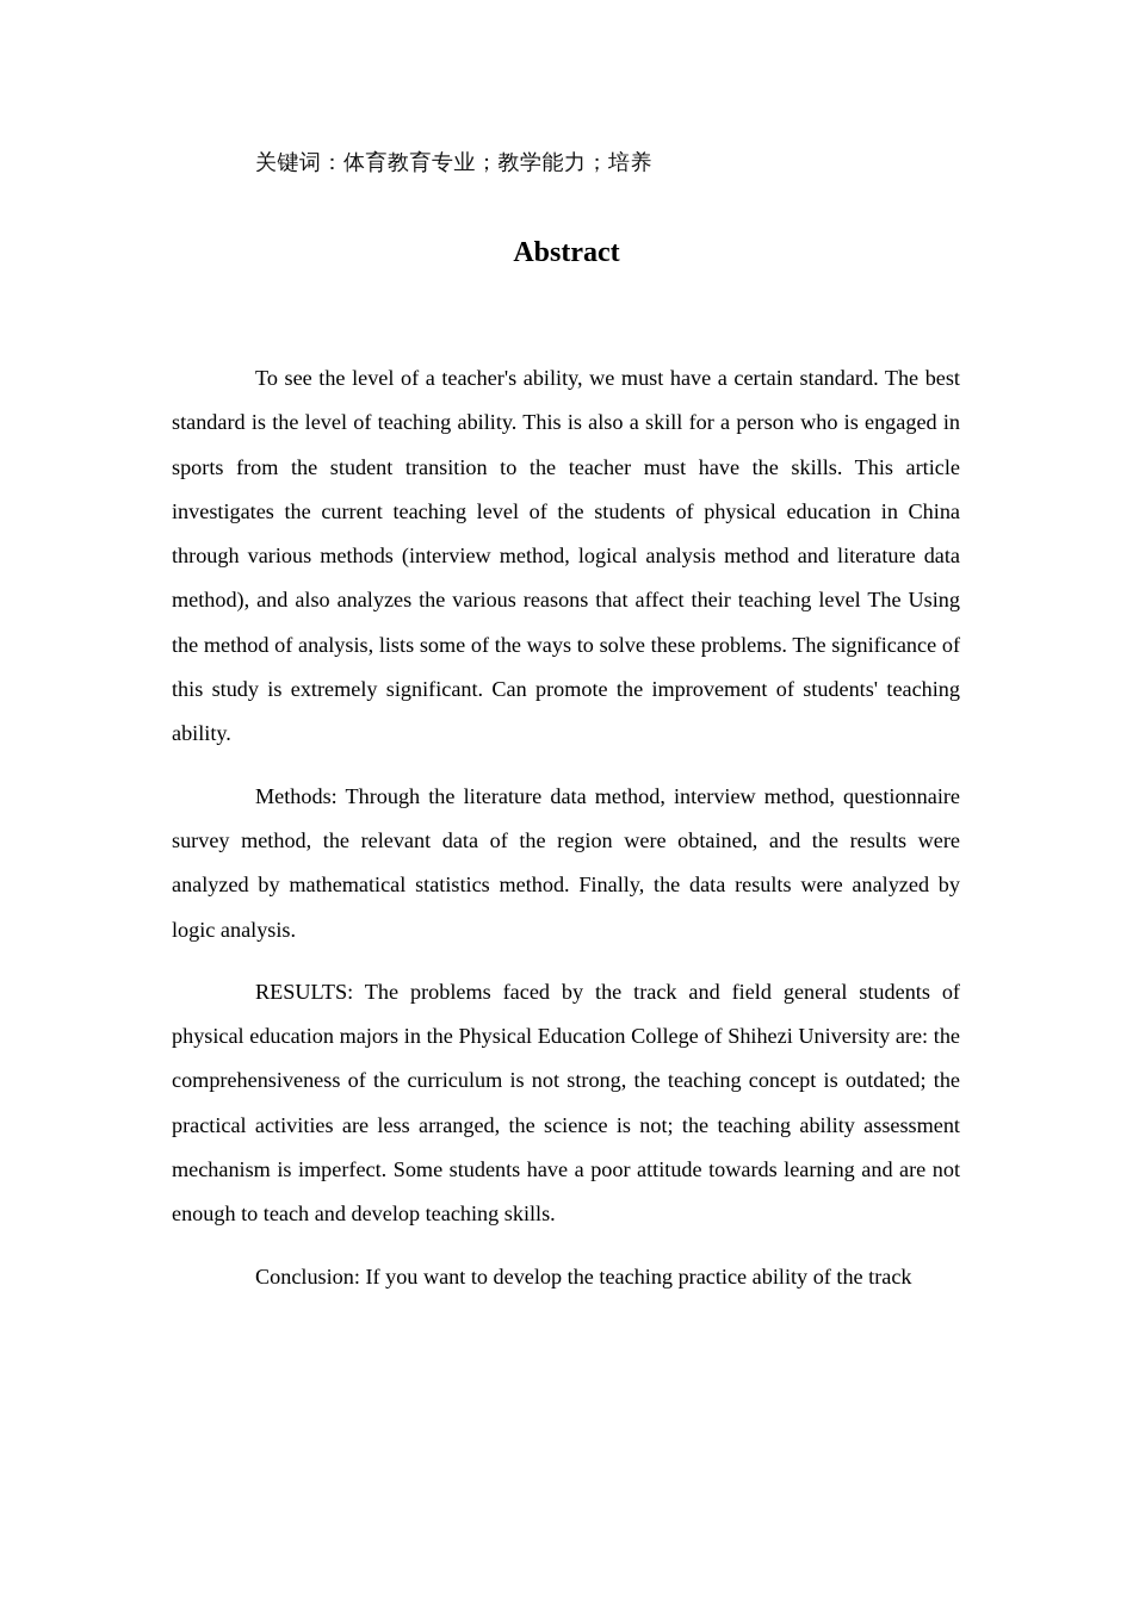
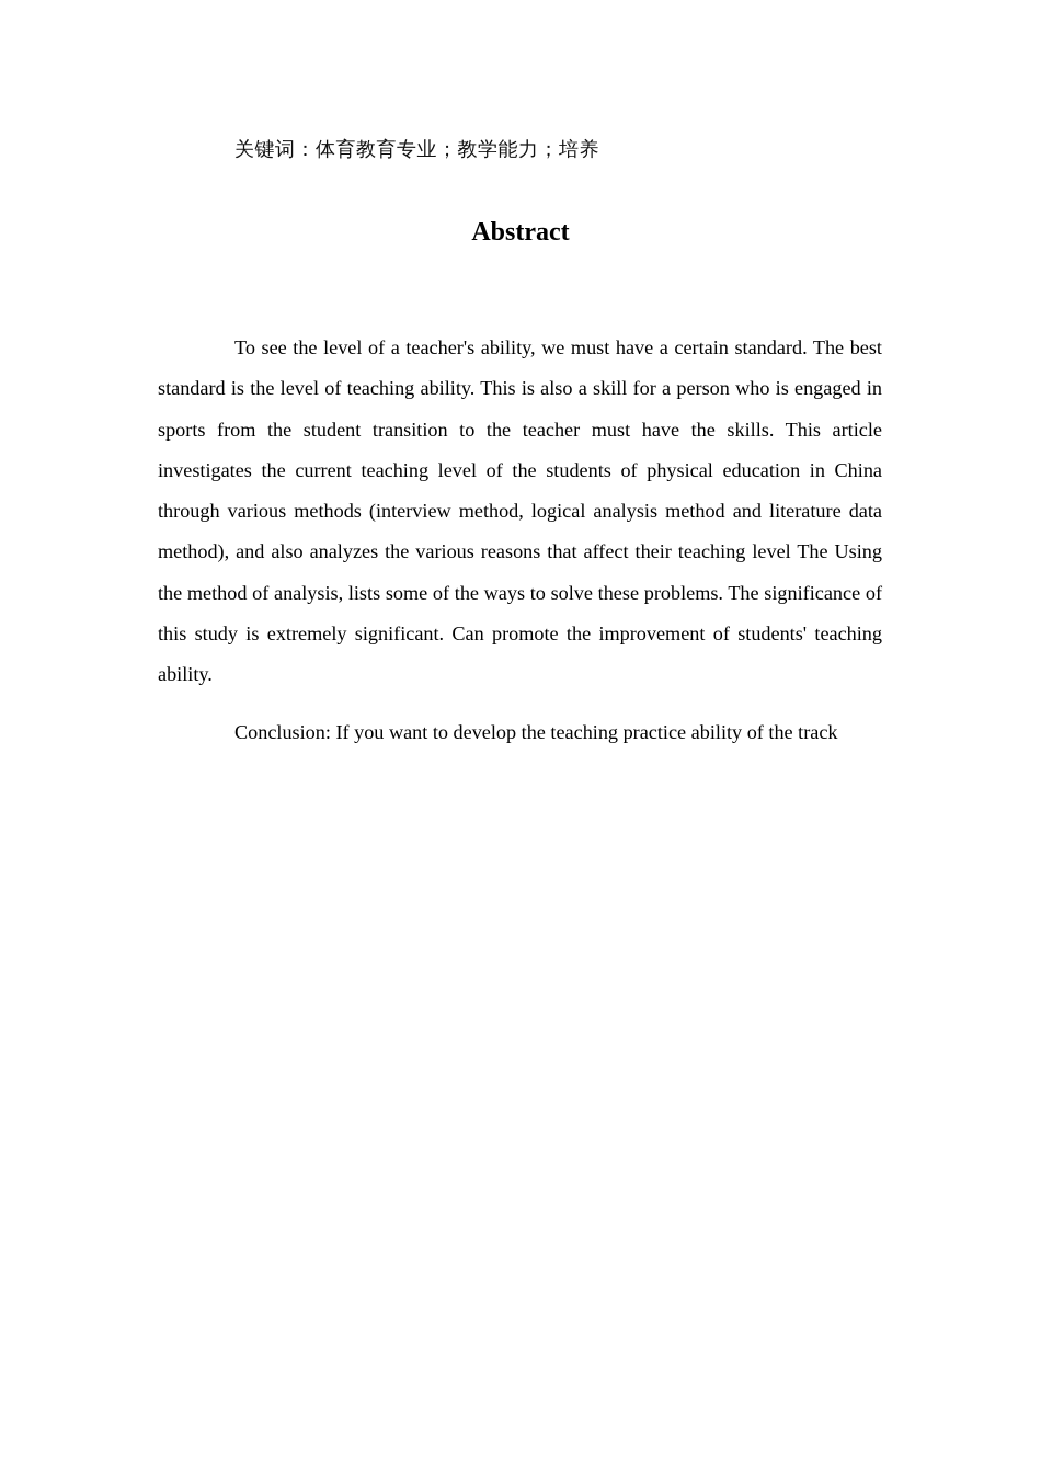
  关键词：体育教育专业；教学能力；培养
  Abstract
  To see the level of a teacher's ability, we must have a certain standard. The best standard is the level of teaching ability. This is also a skill for a person who is engaged in sports from the student transition to the teacher must have the skills. This article investigates the current teaching level of the students of physical education in China through various methods (interview method, logical analysis method and literature data method), and also analyzes the various reasons that affect their teaching level The Using the method of analysis, lists some of the ways to solve these problems. The significance of this study is extremely significant. Can promote the improvement of students' teaching ability.
- Methods: Through the literature data method, interview method, questionnaire survey method, the relevant data of the region were obtained, and the results were analyzed by mathematical statistics method. Finally, the data results were analyzed by logic analysis.
- RESULTS: The problems faced by the track and field general students of physical education majors in the Physical Education College of Shihezi University are: the comprehensiveness of the curriculum is not strong, the teaching concept is outdated; the practical activities are less arranged, the science is not; the teaching ability assessment mechanism is imperfect. Some students have a poor attitude towards learning and are not enough to teach and develop teaching skills.
  Conclusion: If you want to develop the teaching practice ability of the track
